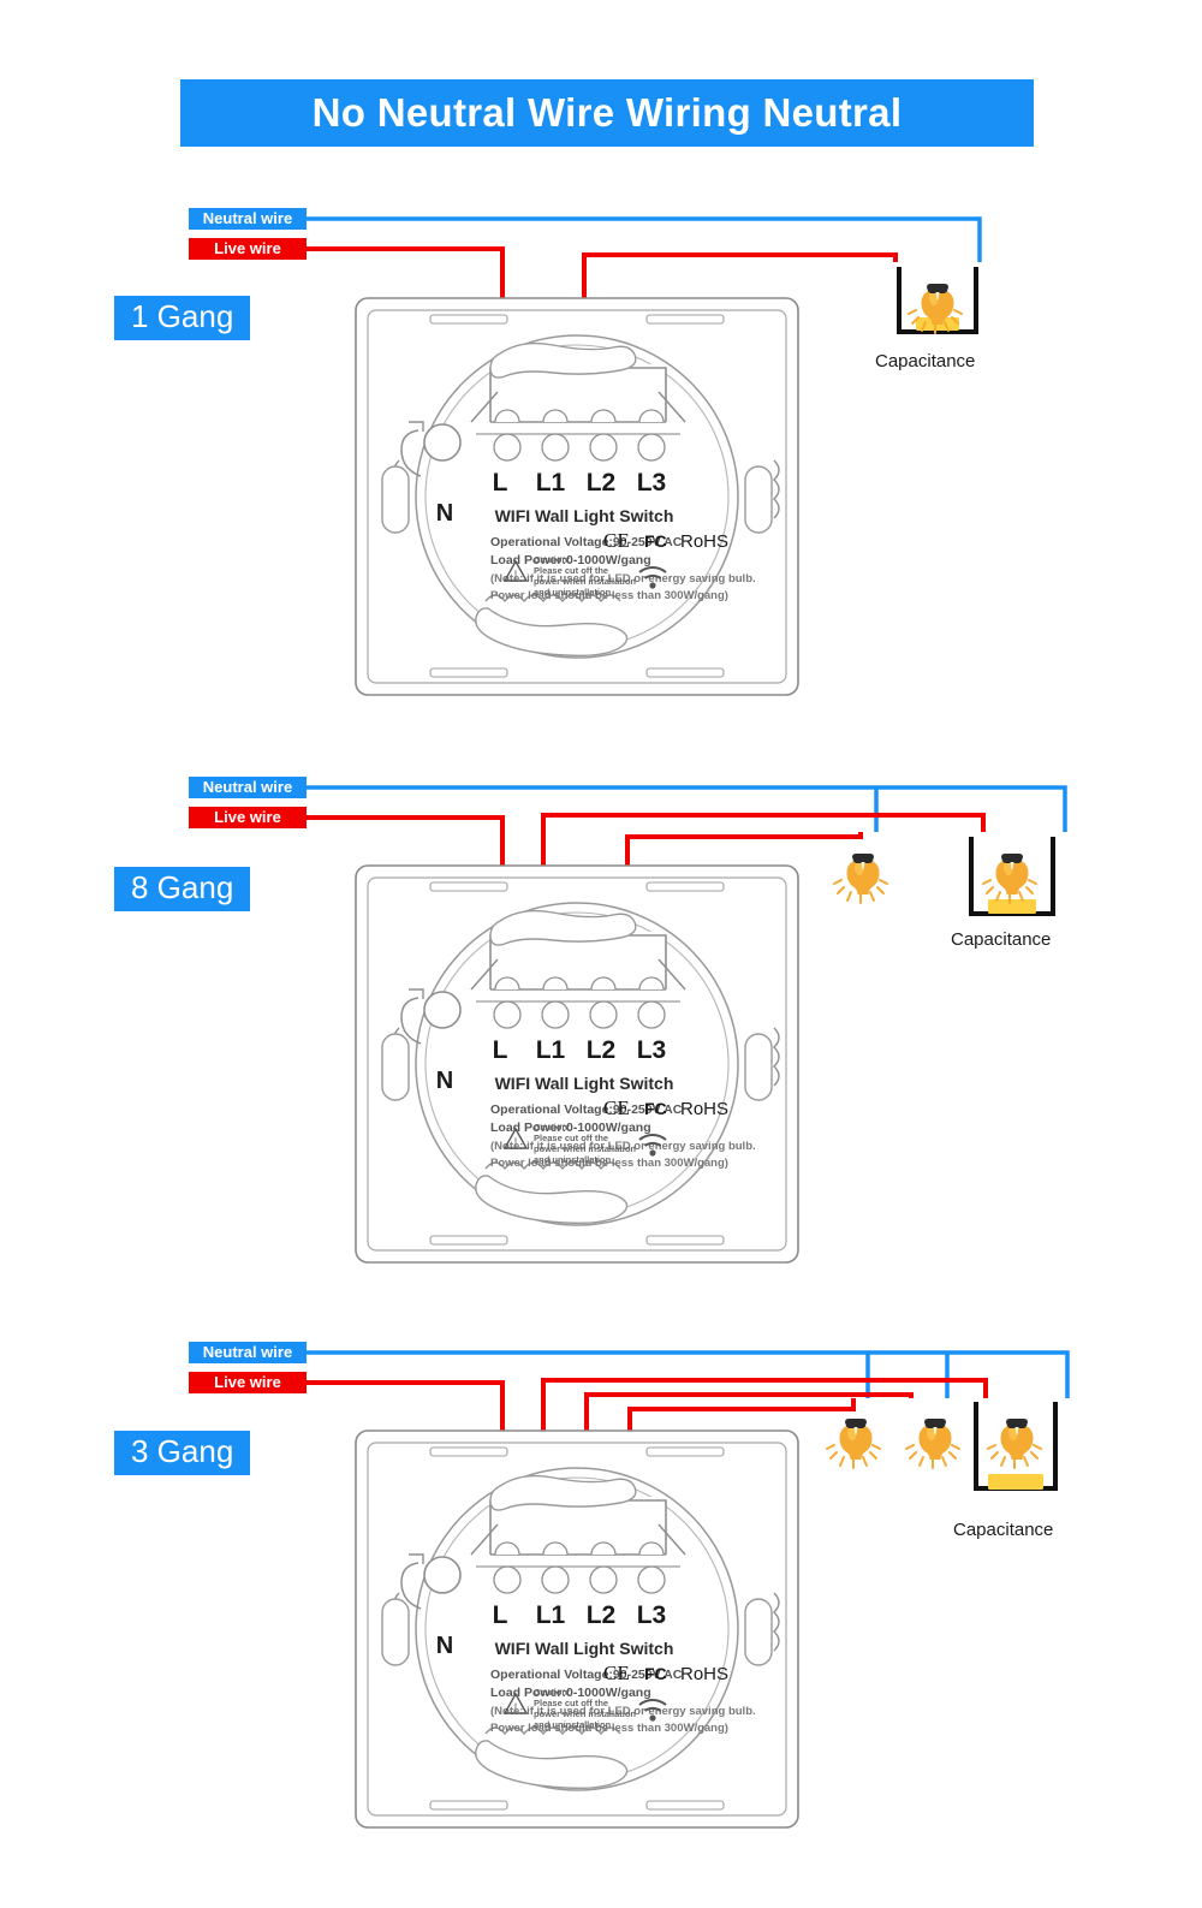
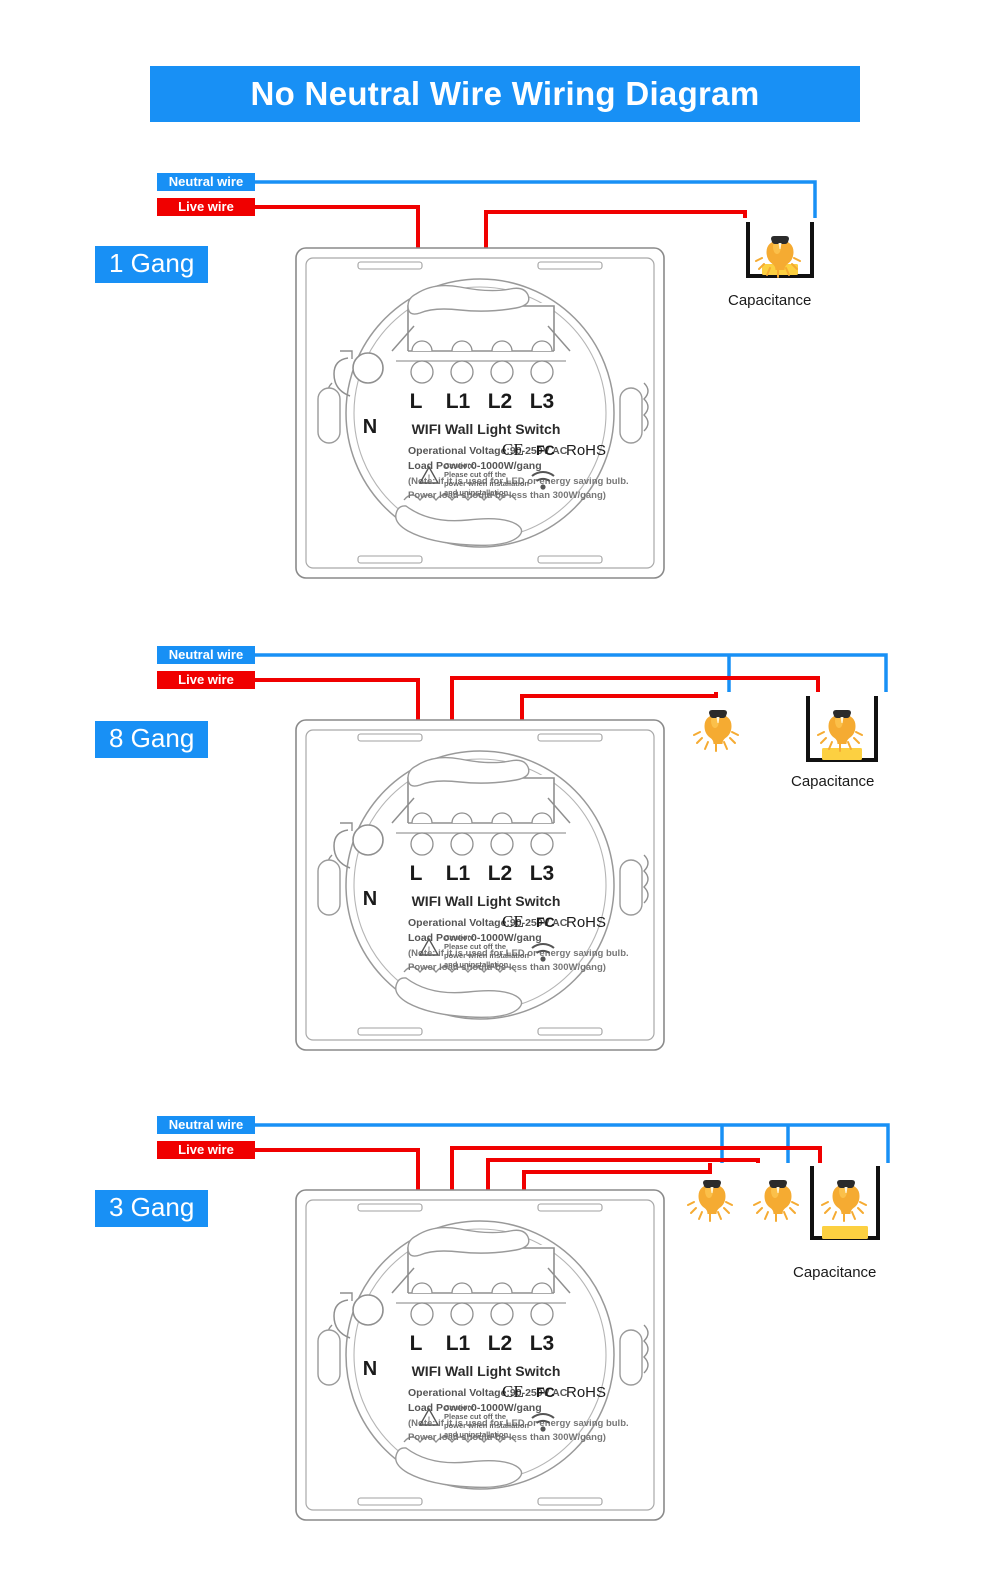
- No Neutral Wire Wiring Neutral
+ No Neutral Wire Wiring Diagram
  1 Gang
  Neutral wire
  Live wire
  L
  L1
  L2
  L3
  N
  WIFI Wall Light Switch
  Operational Voltage:90-250V AC
  Load Power:0-1000W/gang
  (Nte: if it is used for LED or energy saving bulb.
  Power load should be less than 300W/gang)
  CE
  FC
  RoHS
  !
  Caution:
  Please cut off the
  power when installation
  and uninstallation
  Capacitance
  8 Gang
  Neutral wire
  Live wire
  L
  L1
  L2
  L3
  N
  WIFI Wall Light Switch
  Operational Voltage:90-250V AC
  Load Power:0-1000W/gang
  (Nte: if it is used for LED or energy saving bulb.
  Power load should be less than 300W/gang)
  CE
  FC
  RoHS
  !
  Caution:
  Please cut off the
  power when installation
  and uninstallation
  Capacitance
  3 Gang
  Neutral wire
  Live wire
  L
  L1
  L2
  L3
  N
  WIFI Wall Light Switch
  Operational Voltage:90-250V AC
  Load Power:0-1000W/gang
  (Nte: if it is used for LED or energy saving bulb.
  Power load should be less than 300W/gang)
  CE
  FC
  RoHS
  !
  Caution:
  Please cut off the
  power when installation
  and uninstallation
  Capacitance
